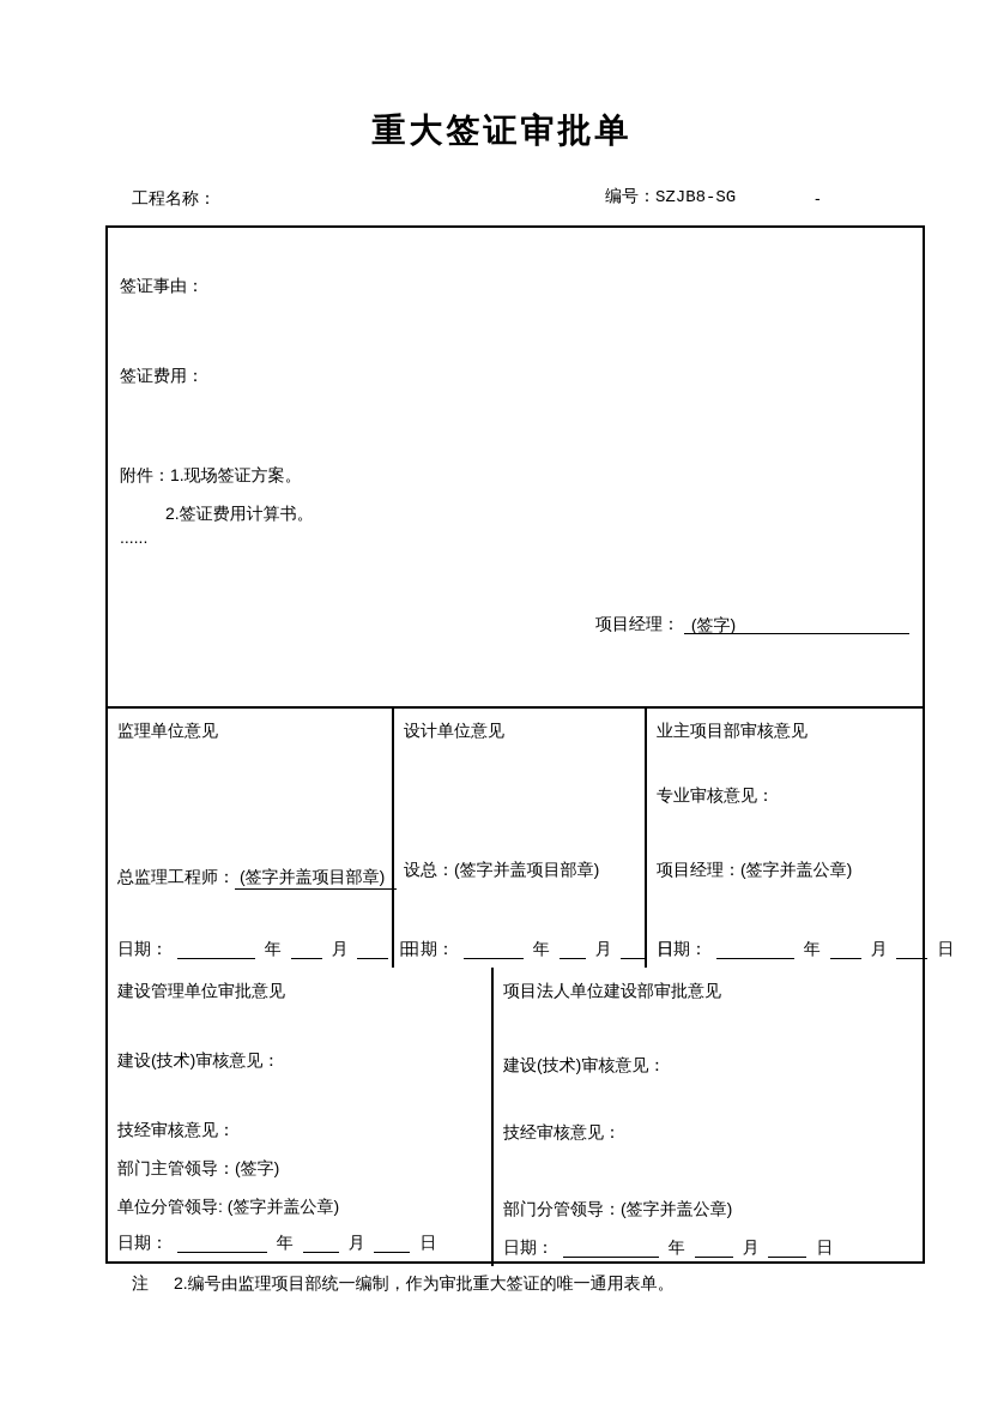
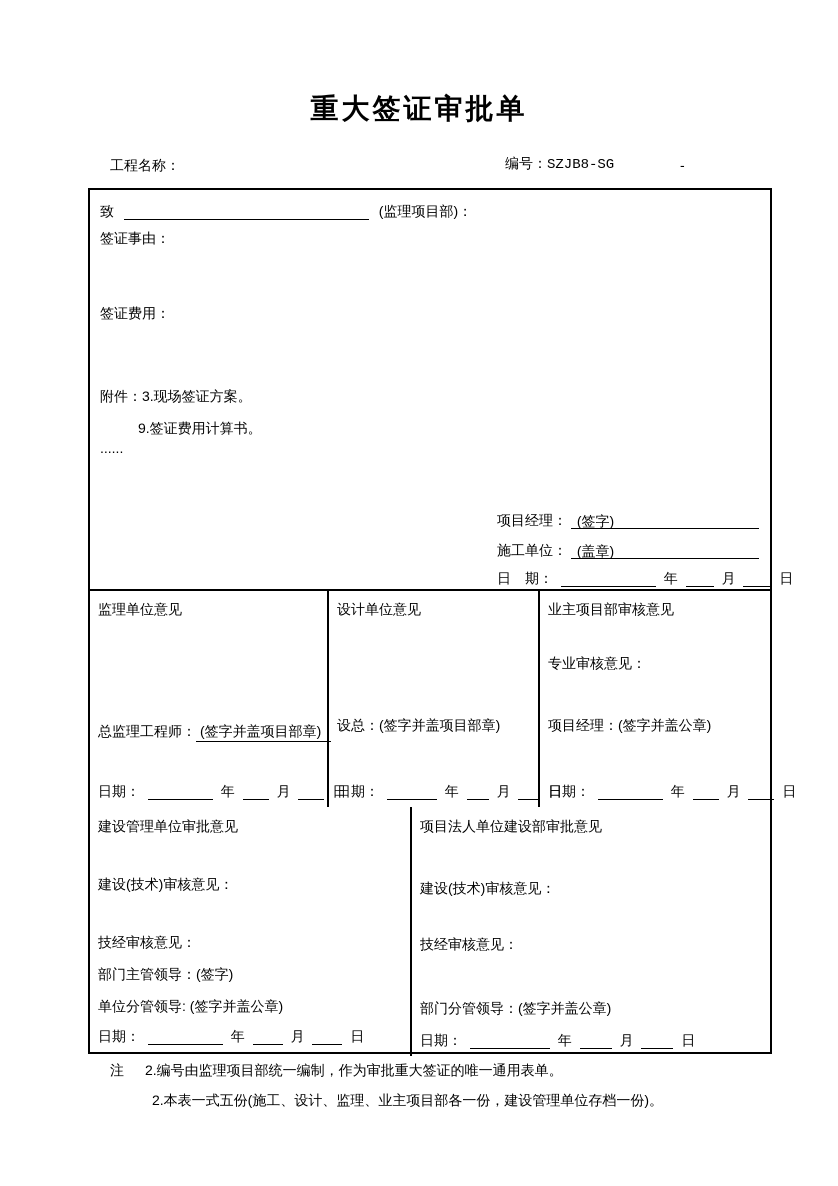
  重大签证审批单
  工程名称：
  编号：SZJB8-SG
  -
+ 致 (监理项目部)：
  签证事由：
  签证费用：
- 附件：1.现场签证方案。
+ 附件：3.现场签证方案。
- 2.签证费用计算书。
+ 9.签证费用计算书。
  ......
  项目经理： (签字)
+ 施工单位： (盖章)
+ 日 期： 年 月 日
  监理单位意见
  总监理工程师： (签字并盖项目部章)
  日期： 年 月 日
  设计单位意见
  设总：(签字并盖项目部章)
  日期： 年 月 日
  业主项目部审核意见
  专业审核意见：
  项目经理：(签字并盖公章)
  日期： 年 月 日
  建设管理单位审批意见
  建设(技术)审核意见：
  技经审核意见：
  部门主管领导：(签字)
  单位分管领导: (签字并盖公章)
  日期： 年 月 日
  项目法人单位建设部审批意见
  建设(技术)审核意见：
  技经审核意见：
  部门分管领导：(签字并盖公章)
  日期： 年 月 日
  注
  2.编号由监理项目部统一编制，作为审批重大签证的唯一通用表单。
+ 2.本表一式五份(施工、设计、监理、业主项目部各一份，建设管理单位存档一份)。
